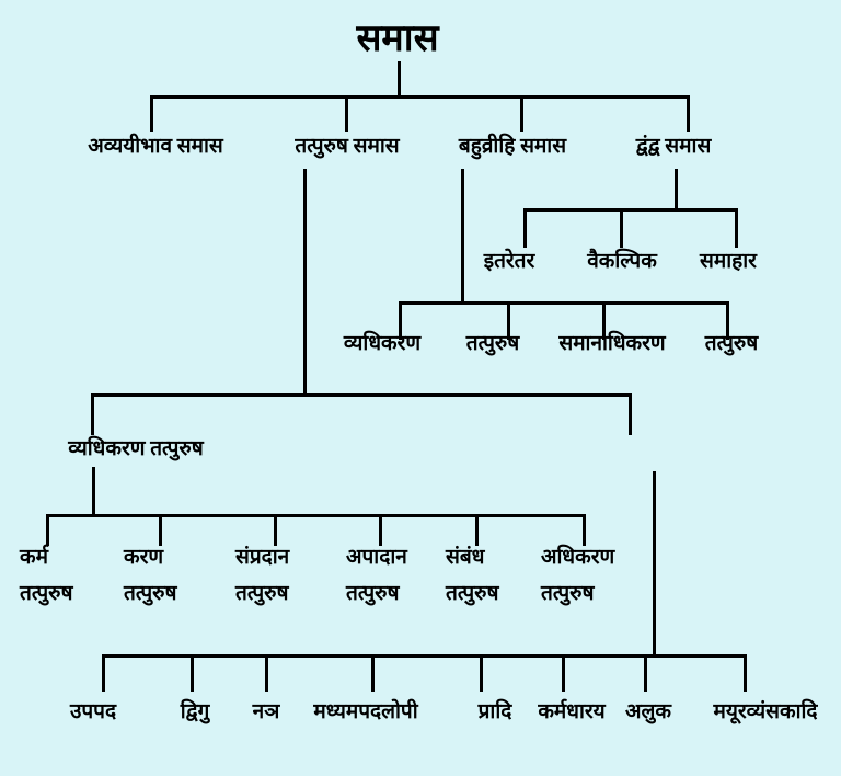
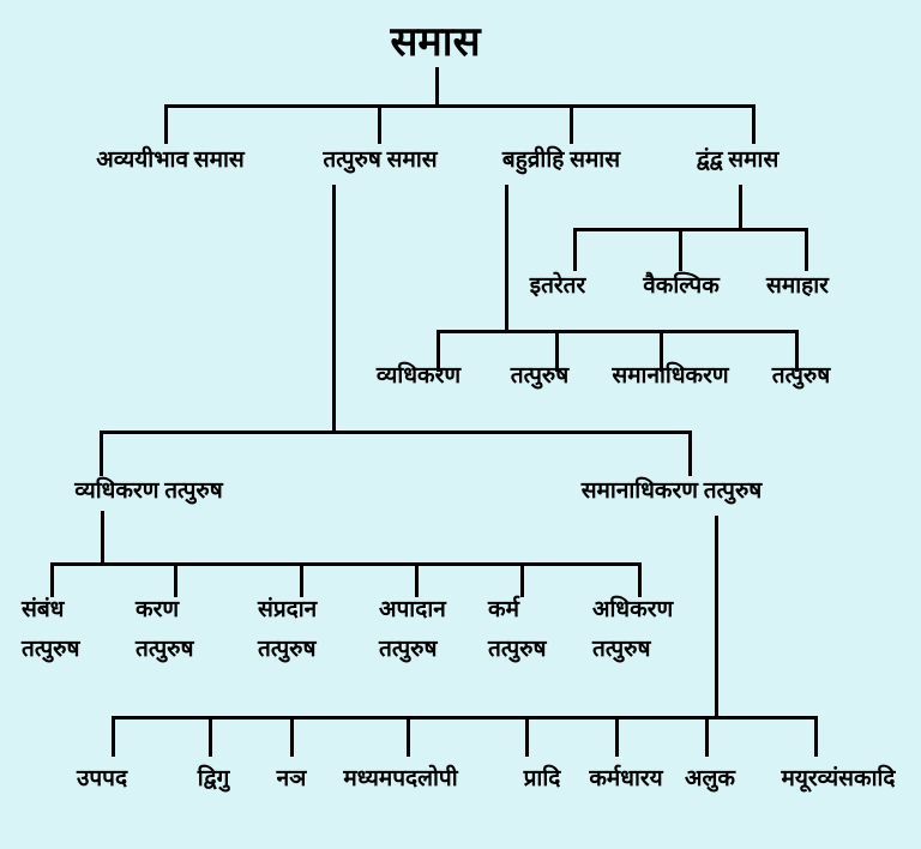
  समास
  अव्ययीभाव समास
  तत्पुरुष समास
  बहुव्रीहि समास
  द्वंद्व समास
  इतरेतर
  वैकल्पिक
  समाहार
  व्यधिकरण
  तत्पुरुष
  समानाधिकरण
  तत्पुरुष
  व्यधिकरण तत्पुरुष
+ समानाधिकरण तत्पुरुष
- कर्म
+ संबंध
  तत्पुरुष
  करण
  तत्पुरुष
  संप्रदान
  तत्पुरुष
  अपादान
  तत्पुरुष
- संबंध
+ कर्म
  तत्पुरुष
  अधिकरण
  तत्पुरुष
  उपपद
  द्विगु
  नञ
  मध्यमपदलोपी
  प्रादि
  कर्मधारय
  अलुक
  मयूरव्यंसकादि
